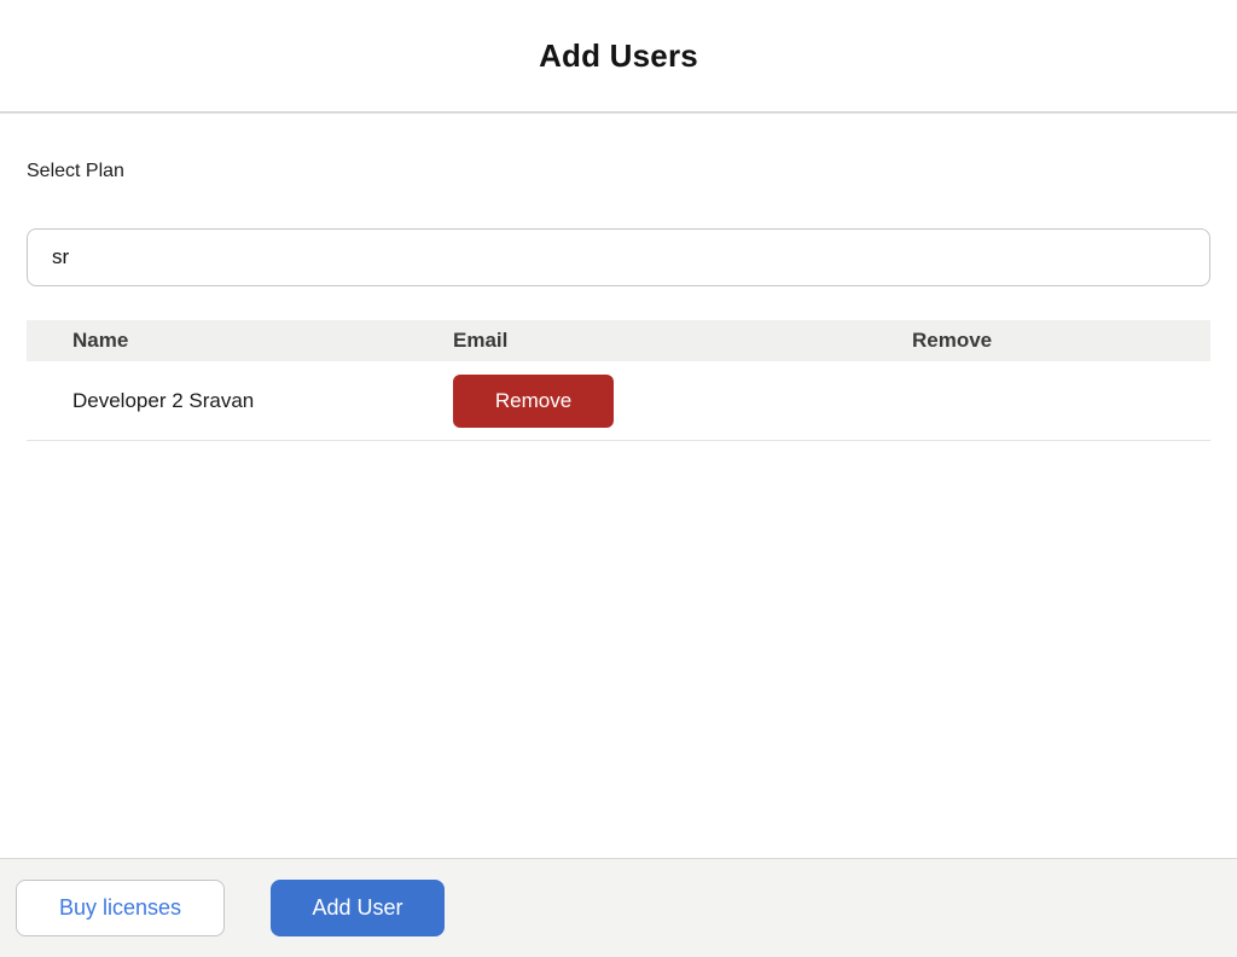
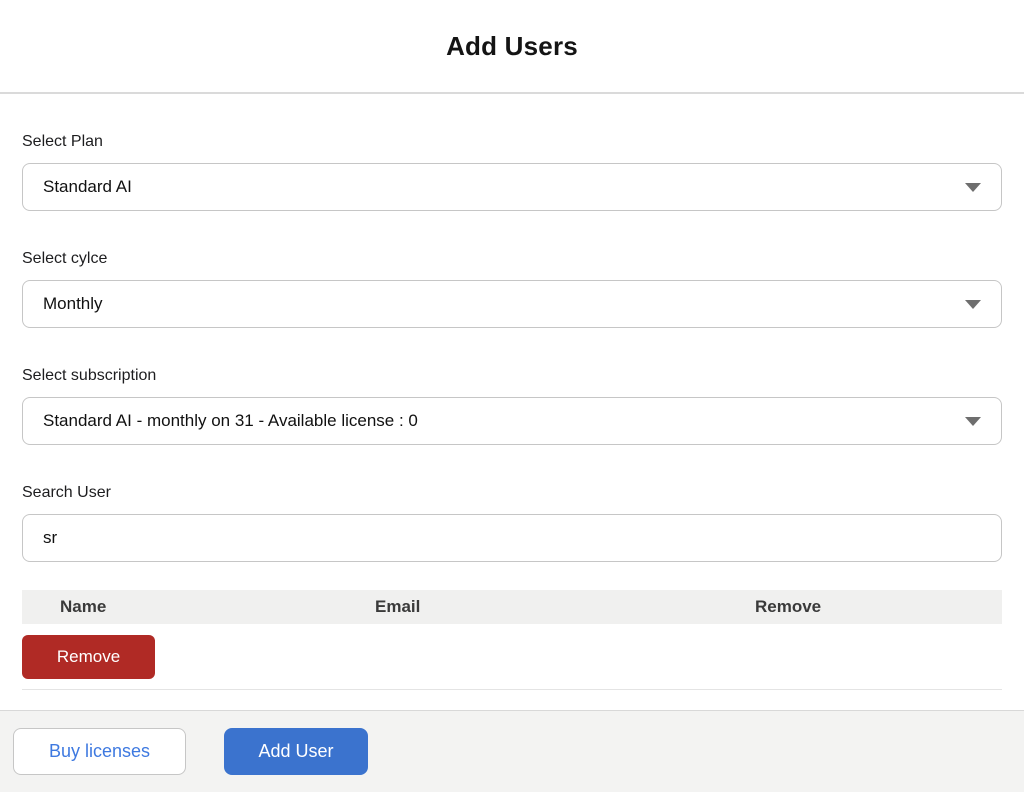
  Add Users
  Select Plan
+ Standard AI
+ Select cylce
+ Monthly
+ Select subscription
+ Standard AI - monthly on 31 - Available license : 0
+ Search User
  sr
  Name
  Email
  Remove
- Developer 2 Sravan
  Remove
  Buy licenses
  Add User
